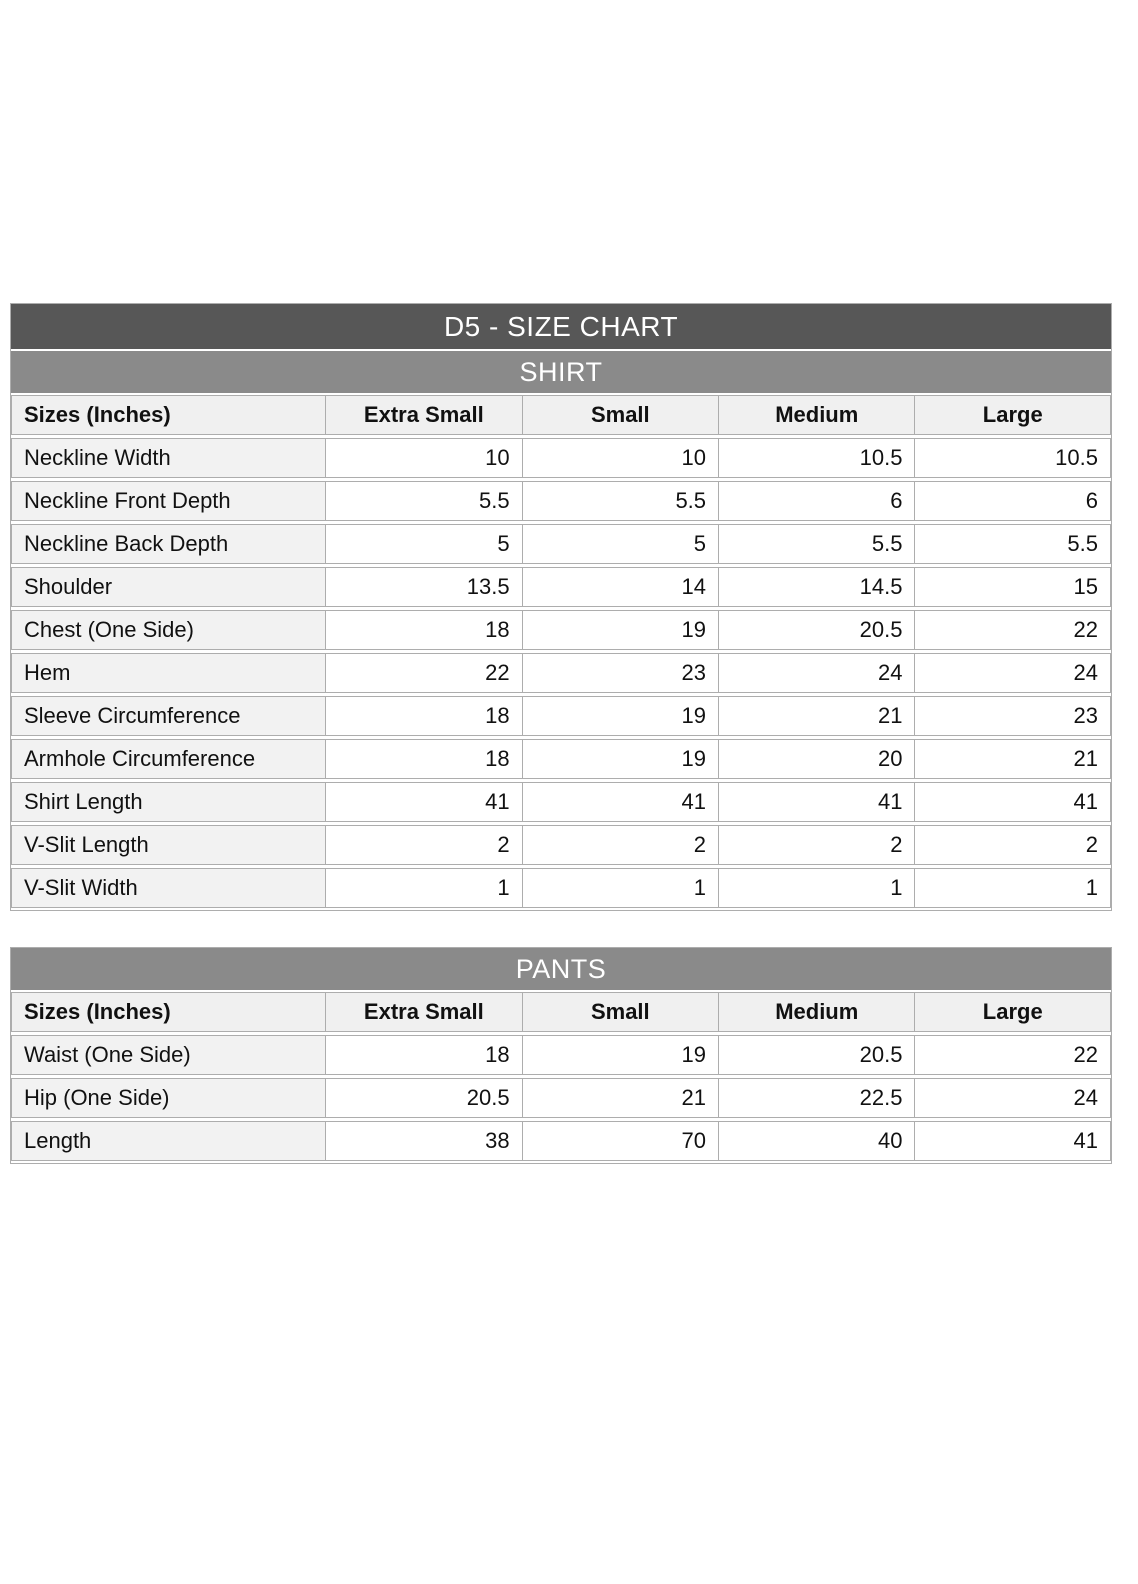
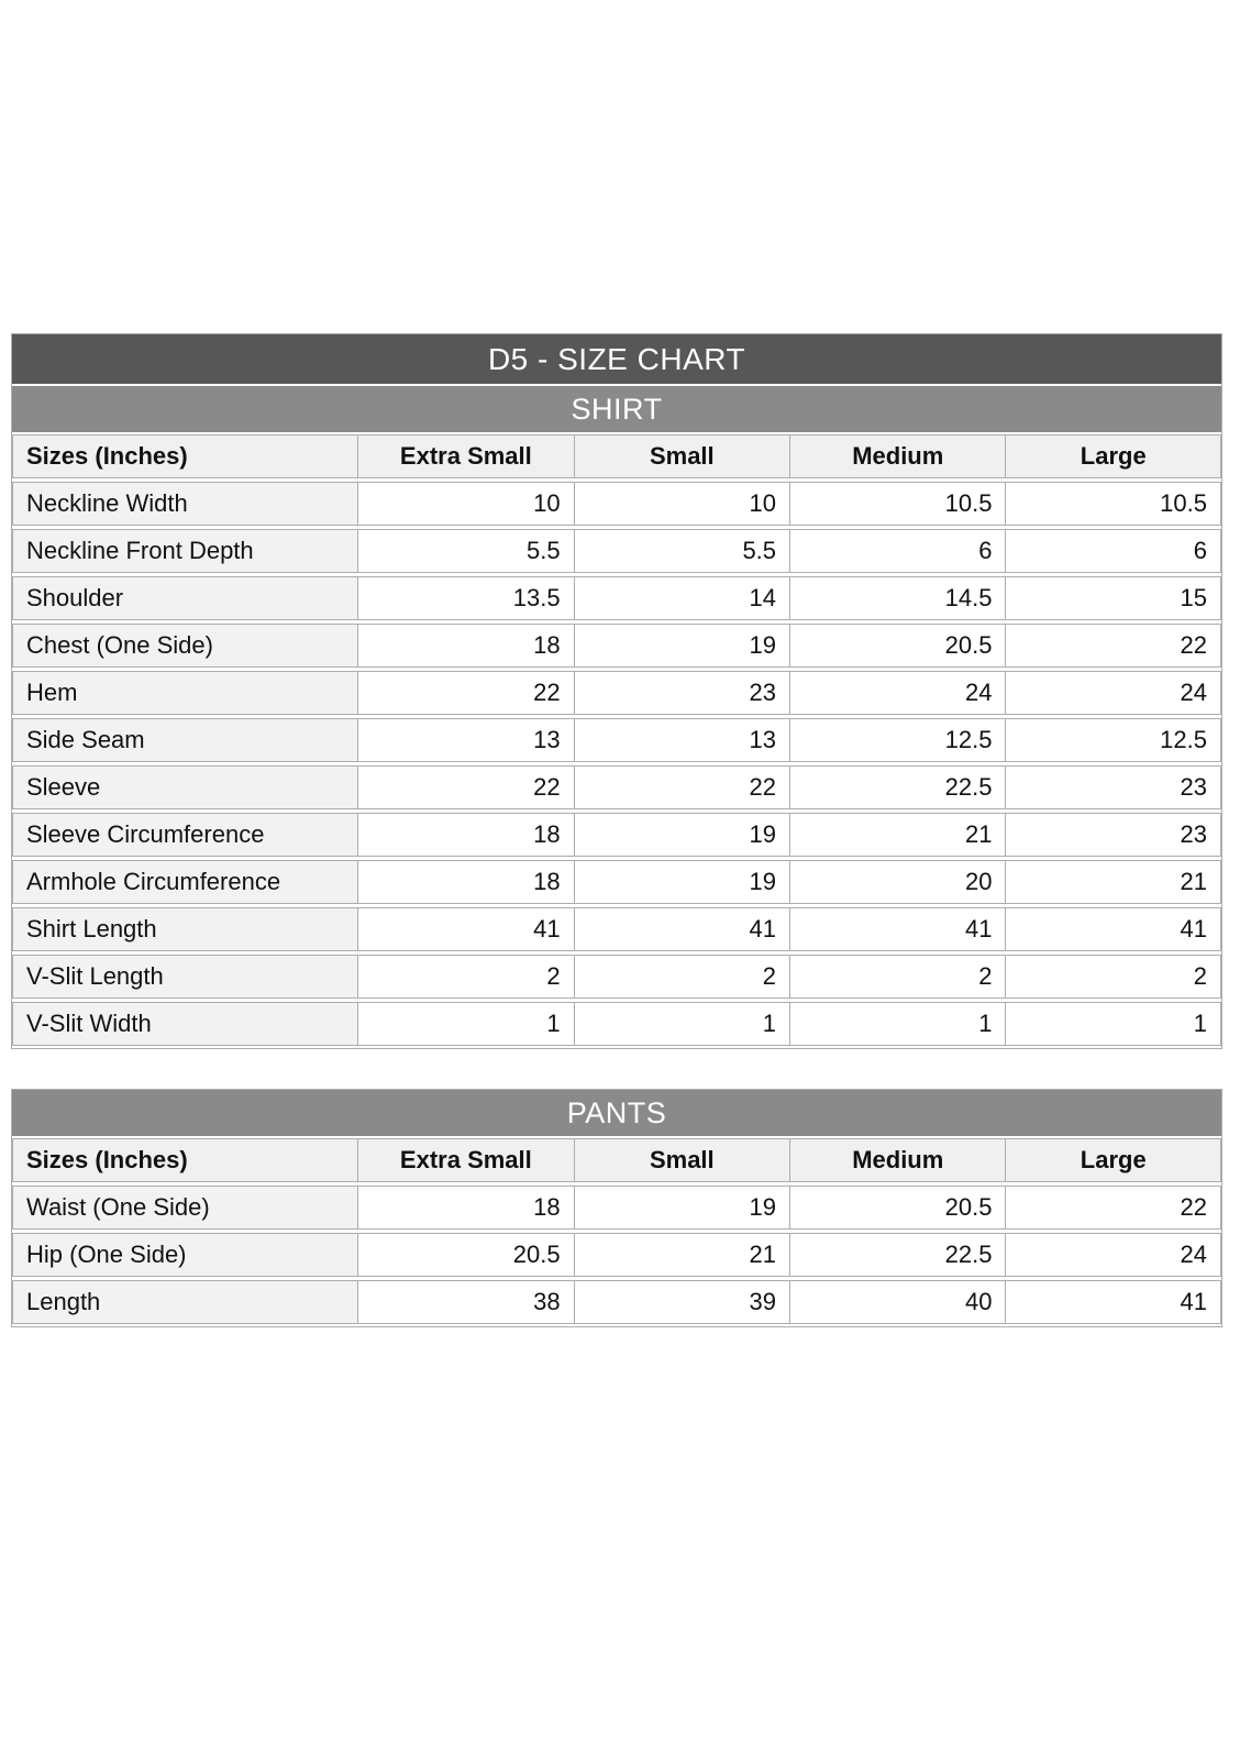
  D5 - SIZE CHART
  SHIRT
  Sizes (Inches)	Extra Small	Small	Medium	Large
  Neckline Width	10	10	10.5	10.5
  Neckline Front Depth	5.5	5.5	6	6
- Neckline Back Depth	5	5	5.5	5.5
  Shoulder	13.5	14	14.5	15
  Chest (One Side)	18	19	20.5	22
  Hem	22	23	24	24
+ Side Seam	13	13	12.5	12.5
+ Sleeve	22	22	22.5	23
  Sleeve Circumference	18	19	21	23
  Armhole Circumference	18	19	20	21
  Shirt Length	41	41	41	41
  V-Slit Length	2	2	2	2
  V-Slit Width	1	1	1	1
  PANTS
  Sizes (Inches)	Extra Small	Small	Medium	Large
  Waist (One Side)	18	19	20.5	22
  Hip (One Side)	20.5	21	22.5	24
- Length	38	70	40	41
+ Length	38	39	40	41
